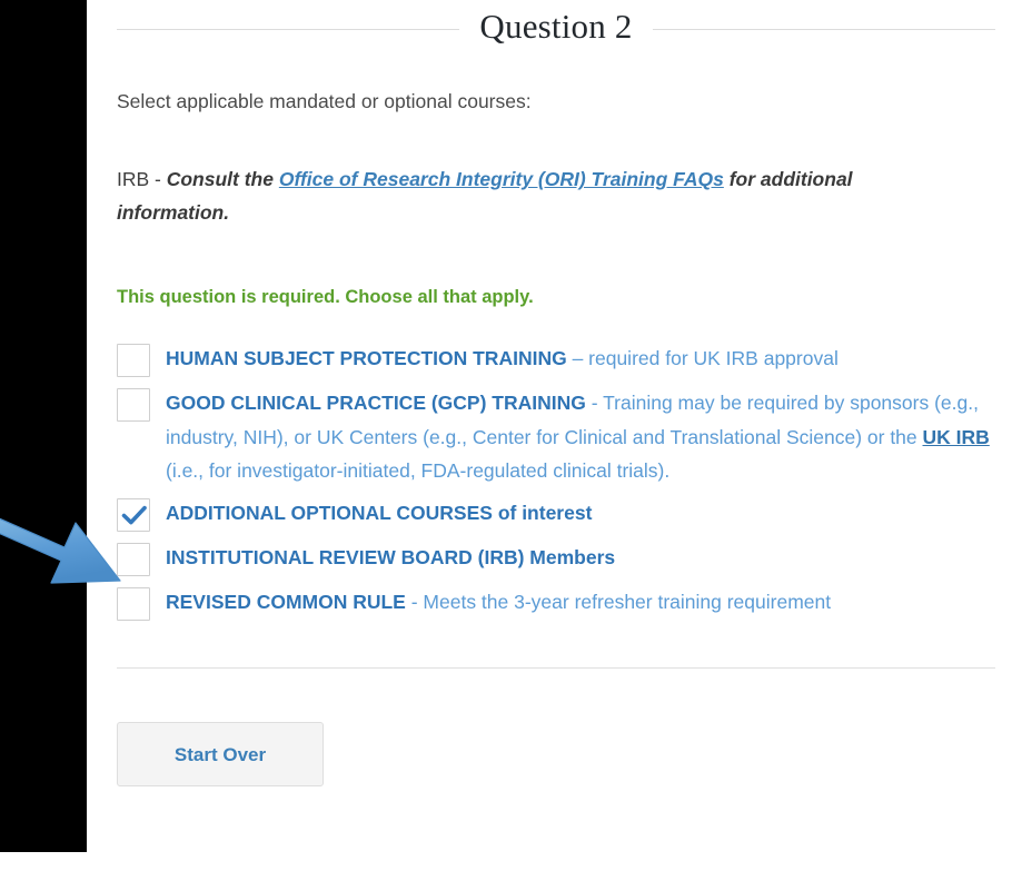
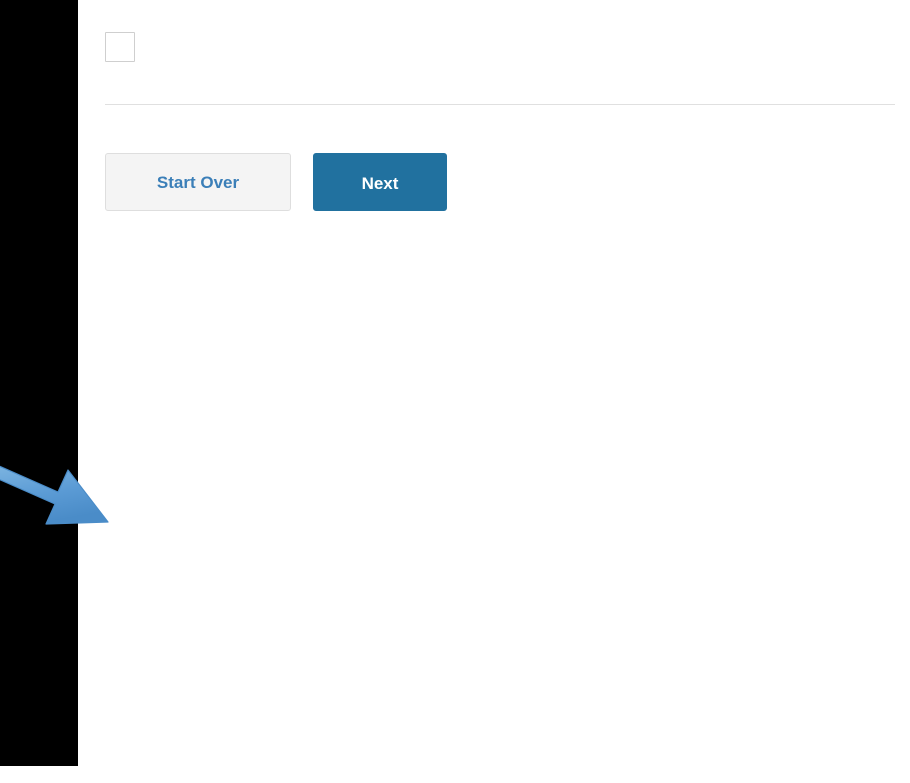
- Question 2
- Select applicable mandated or optional courses:
- IRB - Consult the Office of Research Integrity (ORI) Training FAQs for additional information.
- This question is required. Choose all that apply.
- HUMAN SUBJECT PROTECTION TRAINING – required for UK IRB approval
- GOOD CLINICAL PRACTICE (GCP) TRAINING - Training may be required by sponsors (e.g., industry, NIH), or UK Centers (e.g., Center for Clinical and Translational Science) or the UK IRB (i.e., for investigator-initiated, FDA-regulated clinical trials).
- ADDITIONAL OPTIONAL COURSES of interest
- INSTITUTIONAL REVIEW BOARD (IRB) Members
- REVISED COMMON RULE - Meets the 3-year refresher training requirement
  Start Over
+ Next
